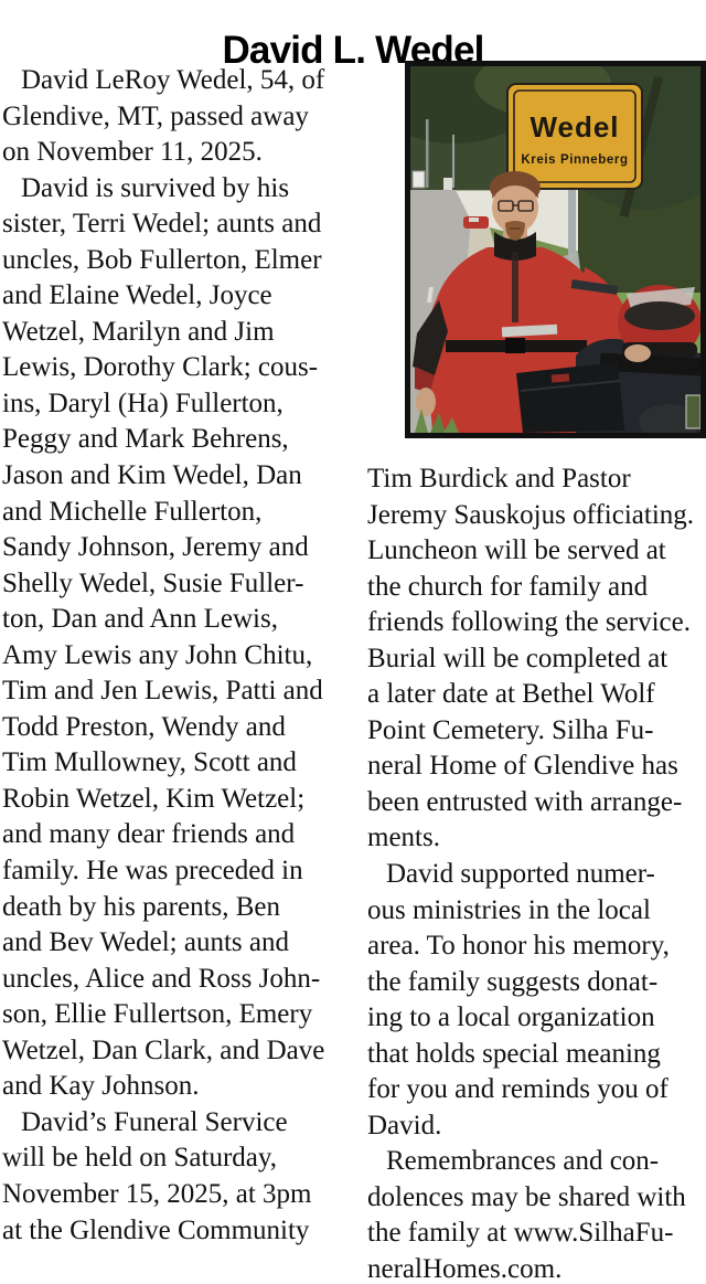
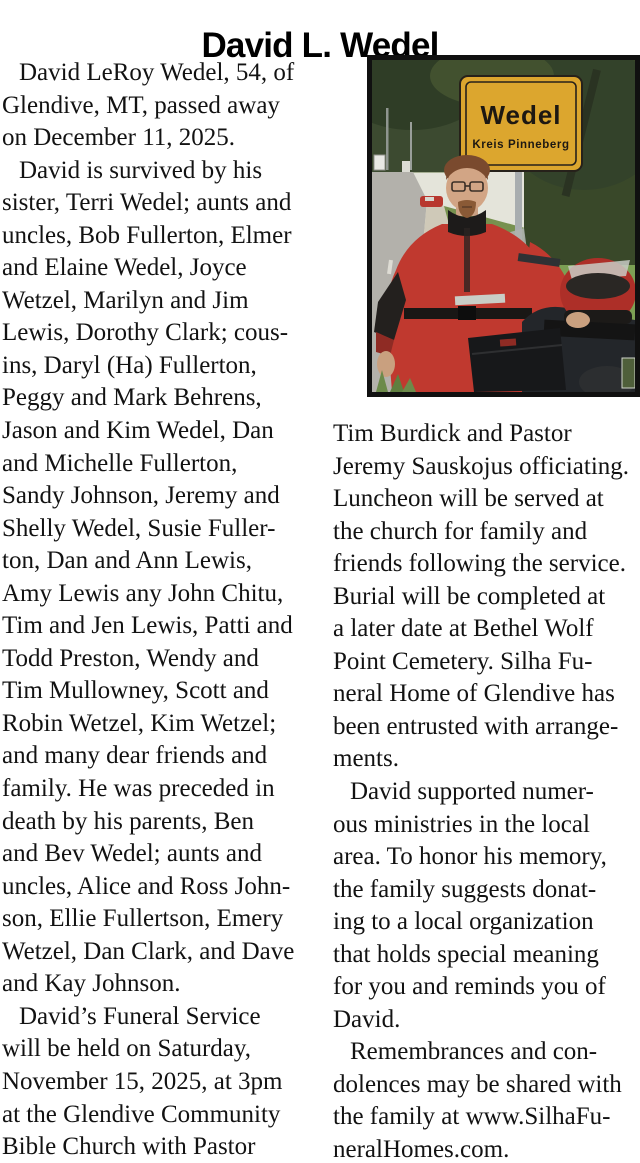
  David L. Wedel
  David LeRoy Wedel, 54, of
  Glendive, MT, passed away
- on November 11, 2025.
+ on December 11, 2025.
  David is survived by his
  sister, Terri Wedel; aunts and
  uncles, Bob Fullerton, Elmer
  and Elaine Wedel, Joyce
  Wetzel, Marilyn and Jim
  Lewis, Dorothy Clark; cous-
  ins, Daryl (Ha) Fullerton,
  Peggy and Mark Behrens,
  Jason and Kim Wedel, Dan
  and Michelle Fullerton,
  Sandy Johnson, Jeremy and
  Shelly Wedel, Susie Fuller-
  ton, Dan and Ann Lewis,
  Amy Lewis any John Chitu,
  Tim and Jen Lewis, Patti and
  Todd Preston, Wendy and
  Tim Mullowney, Scott and
  Robin Wetzel, Kim Wetzel;
  and many dear friends and
  family. He was preceded in
  death by his parents, Ben
  and Bev Wedel; aunts and
  uncles, Alice and Ross John-
  son, Ellie Fullertson, Emery
  Wetzel, Dan Clark, and Dave
  and Kay Johnson.
  David’s Funeral Service
  will be held on Saturday,
  November 15, 2025, at 3pm
  at the Glendive Community
+ Bible Church with Pastor
  Wedel
  Kreis Pinneberg
  Tim Burdick and Pastor
  Jeremy Sauskojus officiating.
  Luncheon will be served at
  the church for family and
  friends following the service.
  Burial will be completed at
  a later date at Bethel Wolf
  Point Cemetery. Silha Fu-
  neral Home of Glendive has
  been entrusted with arrange-
  ments.
  David supported numer-
  ous ministries in the local
  area. To honor his memory,
  the family suggests donat-
  ing to a local organization
  that holds special meaning
  for you and reminds you of
  David.
  Remembrances and con-
  dolences may be shared with
  the family at www.SilhaFu-
  neralHomes.com.
